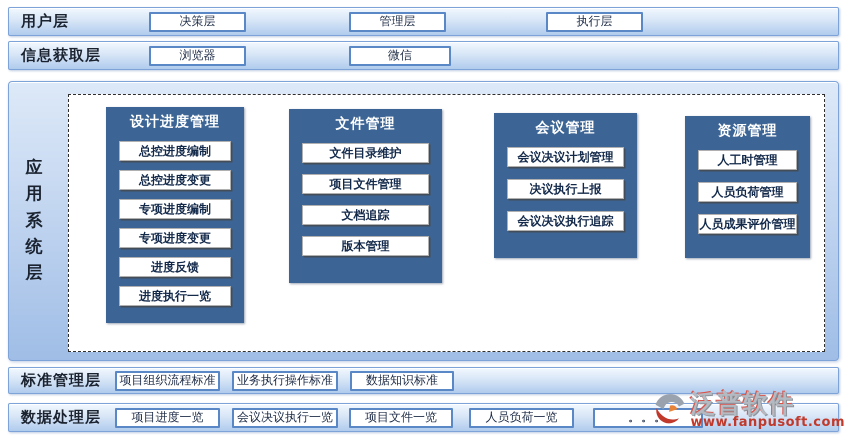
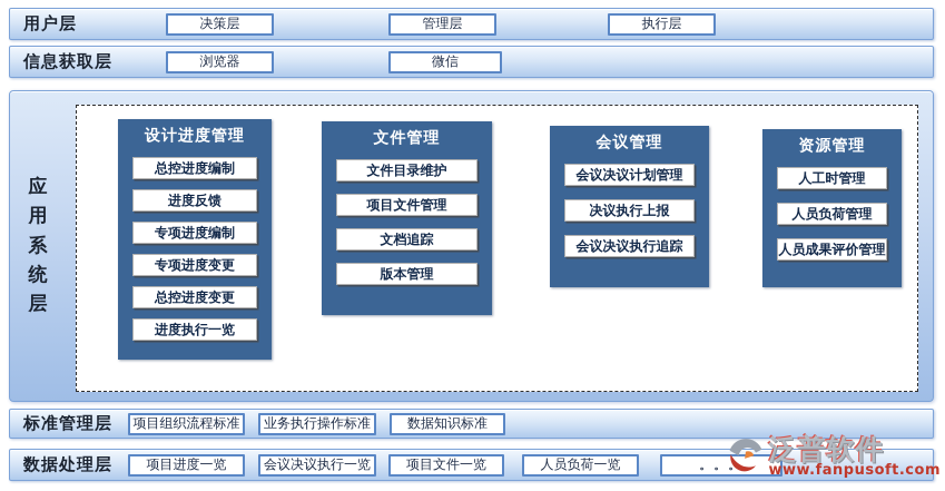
  用户层
  决策层
  管理层
  执行层
  信息获取层
  浏览器
  微信
  应用系统层
  设计进度管理
  总控进度编制
- 总控进度变更
+ 进度反馈
  专项进度编制
  专项进度变更
- 进度反馈
+ 总控进度变更
  进度执行一览
  文件管理
  文件目录维护
  项目文件管理
  文档追踪
  版本管理
  会议管理
  会议决议计划管理
  决议执行上报
  会议决议执行追踪
  资源管理
  人工时管理
  人员负荷管理
  人员成果评价管理
  标准管理层
  项目组织流程标准
  业务执行操作标准
  数据知识标准
  数据处理层
  项目进度一览
  会议决议执行一览
  项目文件一览
  人员负荷一览
  泛普软件
  www.fanpusoft.com
